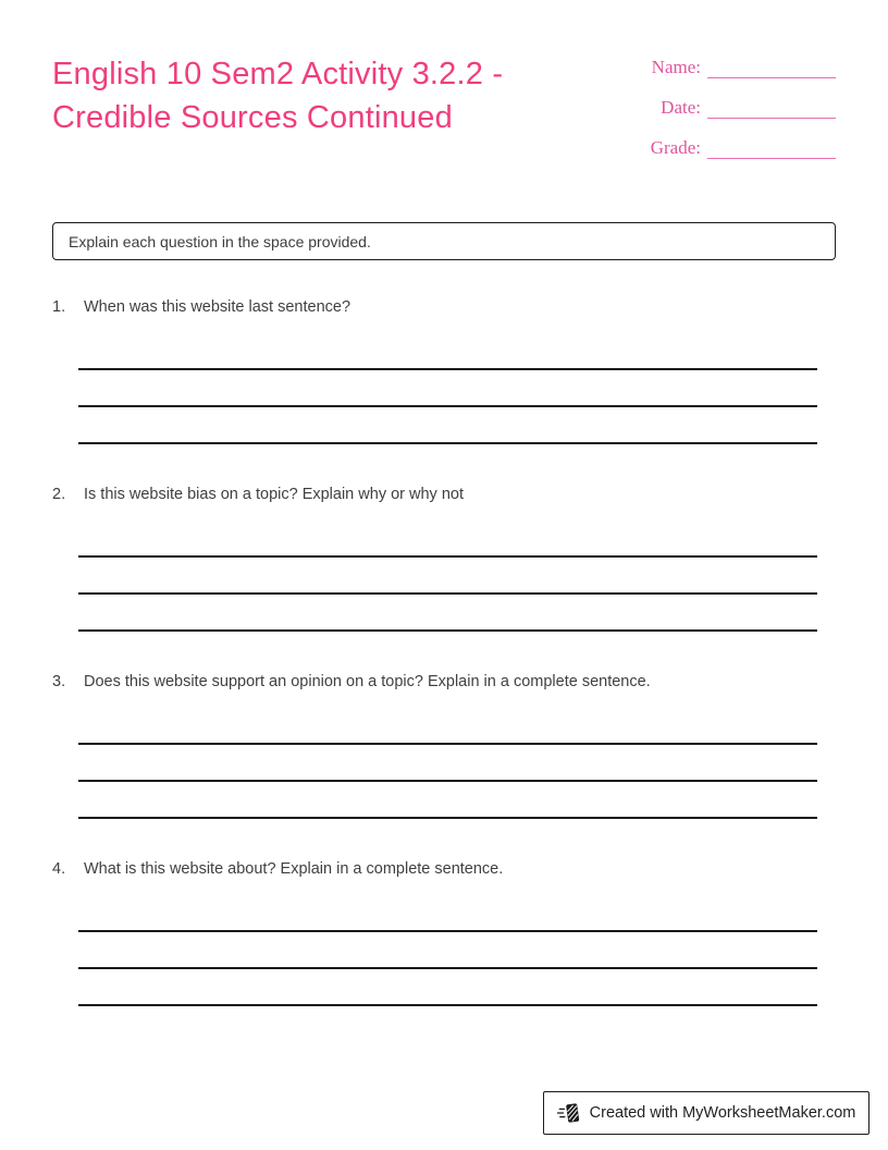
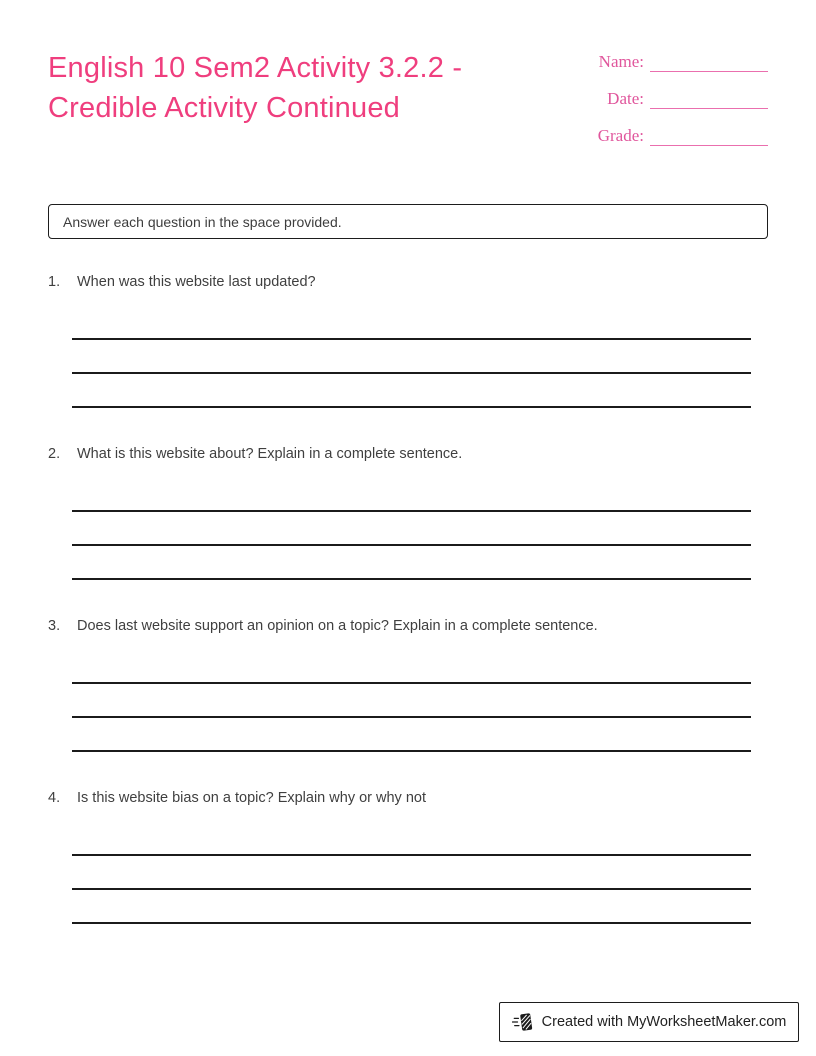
- English 10 Sem2 Activity 3.2.2 - Credible Sources Continued
+ English 10 Sem2 Activity 3.2.2 - Credible Activity Continued
  Name:
  Date:
  Grade:
- Explain each question in the space provided.
+ Answer each question in the space provided.
  1.
- When was this website last sentence?
+ When was this website last updated?
  2.
- Is this website bias on a topic? Explain why or why not
+ What is this website about? Explain in a complete sentence.
  3.
- Does this website support an opinion on a topic? Explain in a complete sentence.
+ Does last website support an opinion on a topic? Explain in a complete sentence.
  4.
- What is this website about? Explain in a complete sentence.
+ Is this website bias on a topic? Explain why or why not
  Created with MyWorksheetMaker.com
